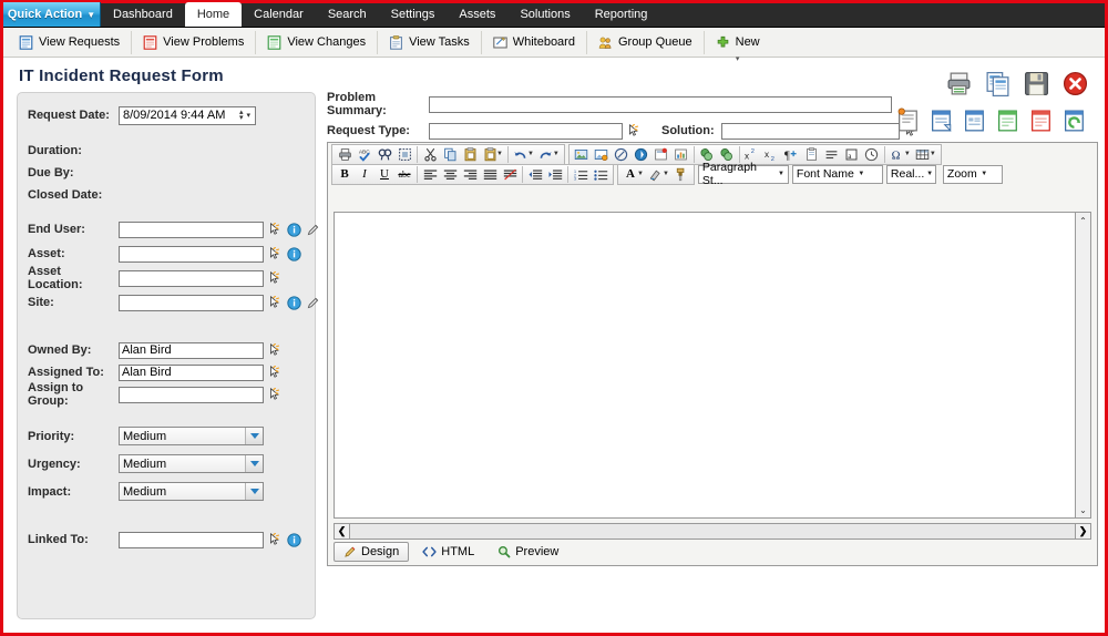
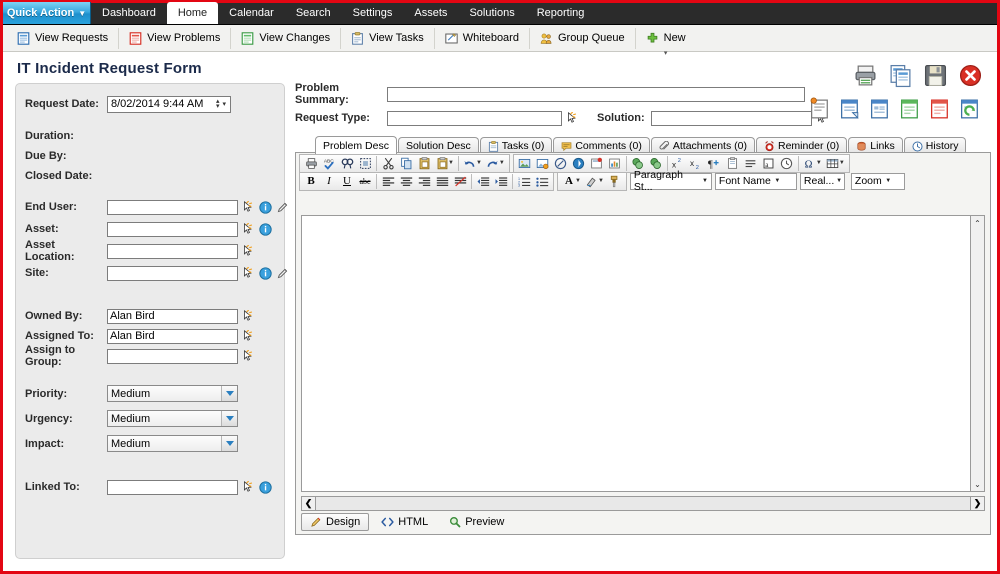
  Quick Action
  ▼
  Dashboard
  Home
  Calendar
  Search
  Settings
  Assets
  Solutions
  Reporting
  View Requests
  View Problems
  View Changes
  View Tasks
  Whiteboard
  Group Queue
  New
  IT Incident Request Form
  Request Date:
- 8/09/2014 9:44 AM
+ 8/02/2014 9:44 AM
  Duration:
  Due By:
  Closed Date:
  End User:
  Asset:
  Asset Location:
  Site:
  Owned By:
  Alan Bird
  Assigned To:
  Alan Bird
  Assign to Group:
  Priority:
  Medium
  Urgency:
  Medium
  Impact:
  Medium
  Linked To:
  Problem Summary:
  Request Type:
  Solution:
+ Problem Desc
+ Solution Desc
+ Tasks (0)
+ Comments (0)
+ Attachments (0)
+ Reminder (0)
+ Links
+ History
  x
  x
  ¶
  a
  Ω
  B
  I
  U
  abc
  A
  Paragraph St...
  Font Name
  Real...
  Zoom
  ⌃
  ⌄
  ❮
  ❯
  Design
  HTML
  Preview
